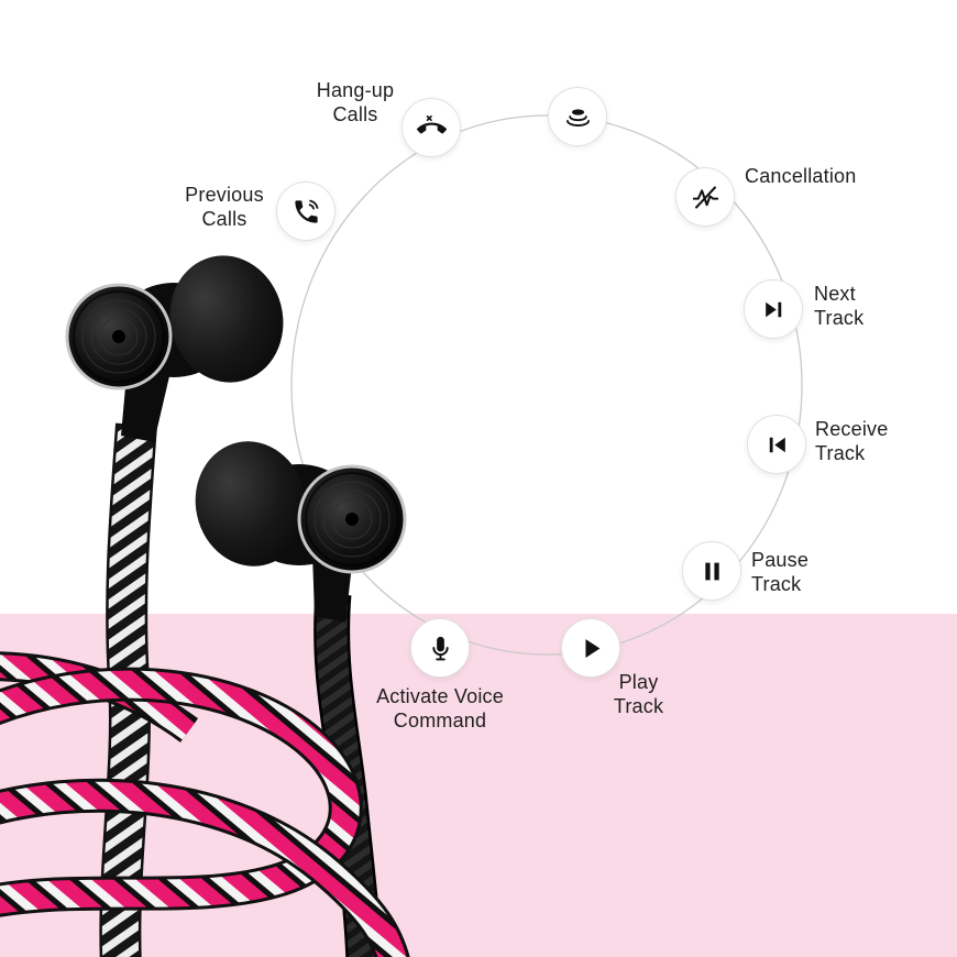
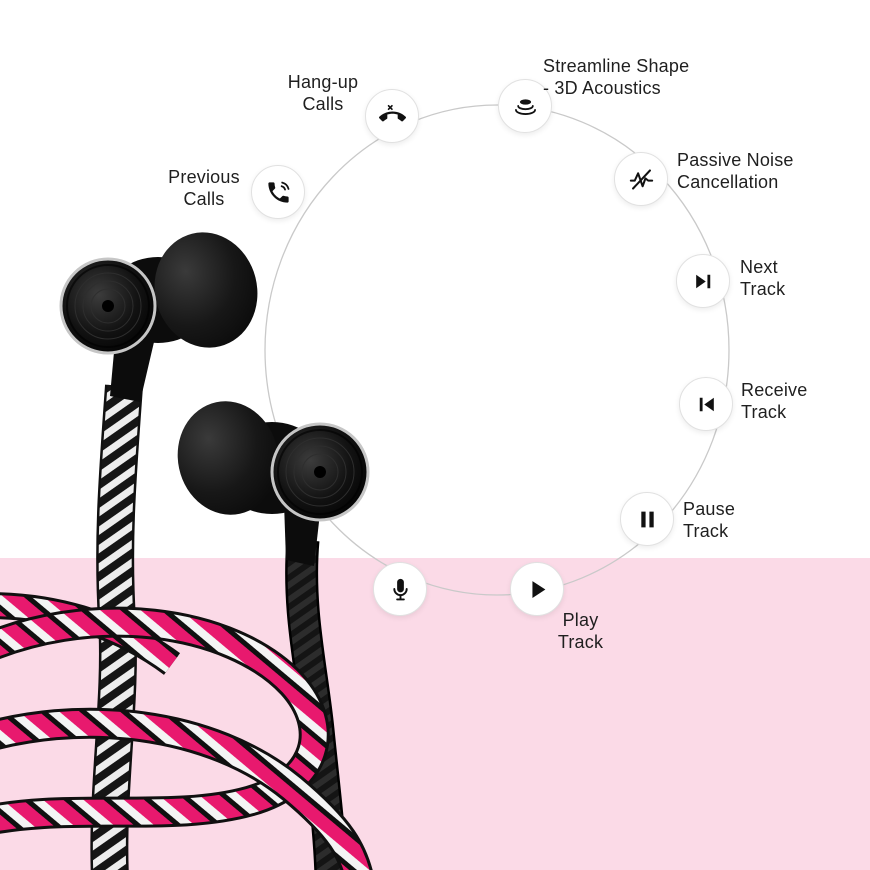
  Previous
  Calls
  Hang-up
  Calls
+ Streamline Shape
+ - 3D Acoustics
+ Passive Noise
  Cancellation
  Next
  Track
  Receive
  Track
  Pause
  Track
  Play
  Track
- Activate Voice
- Command
